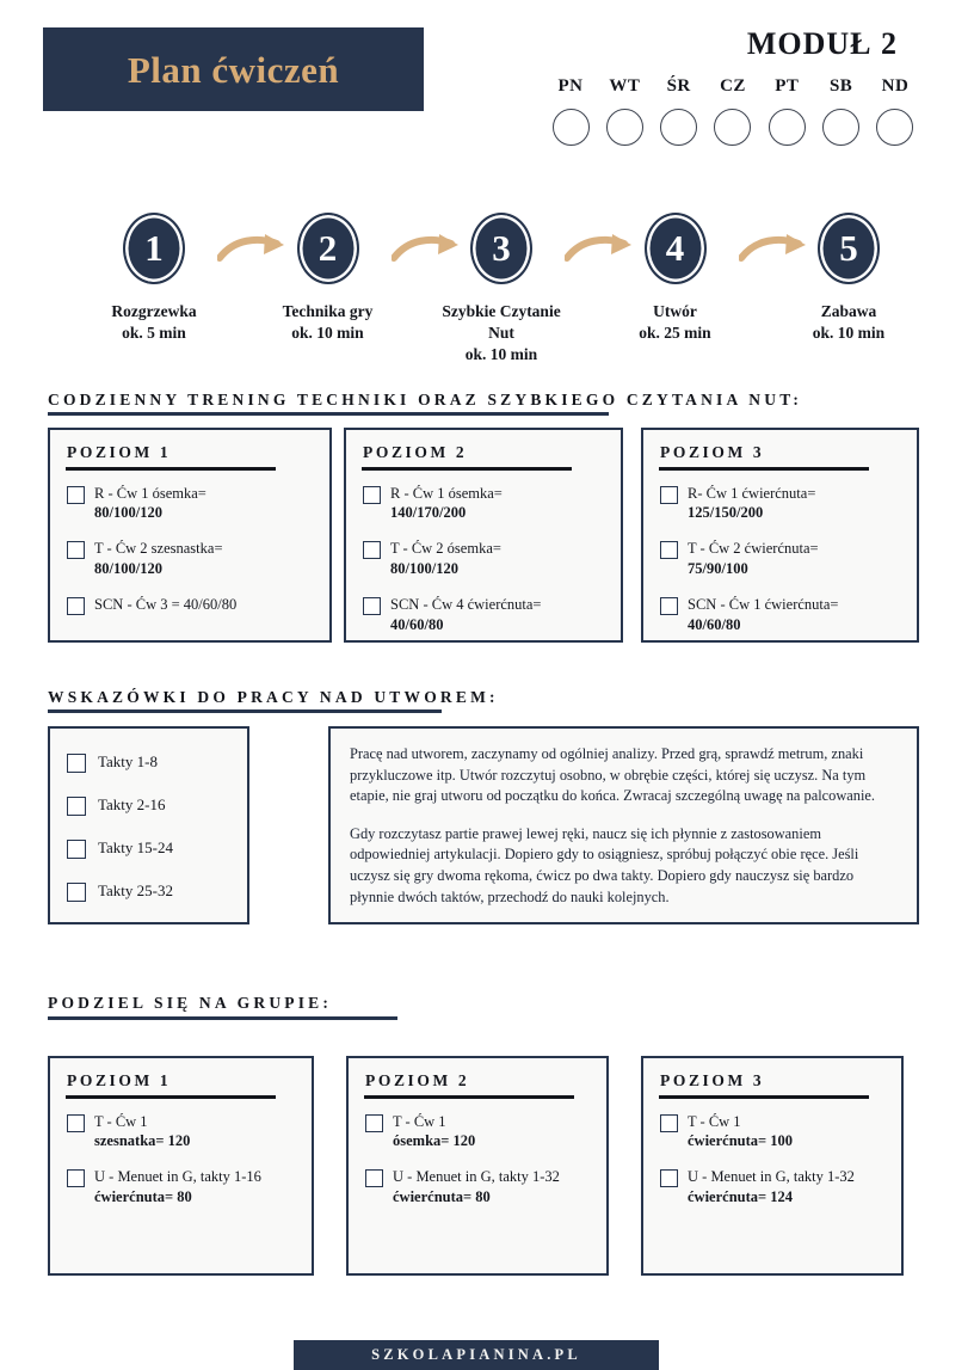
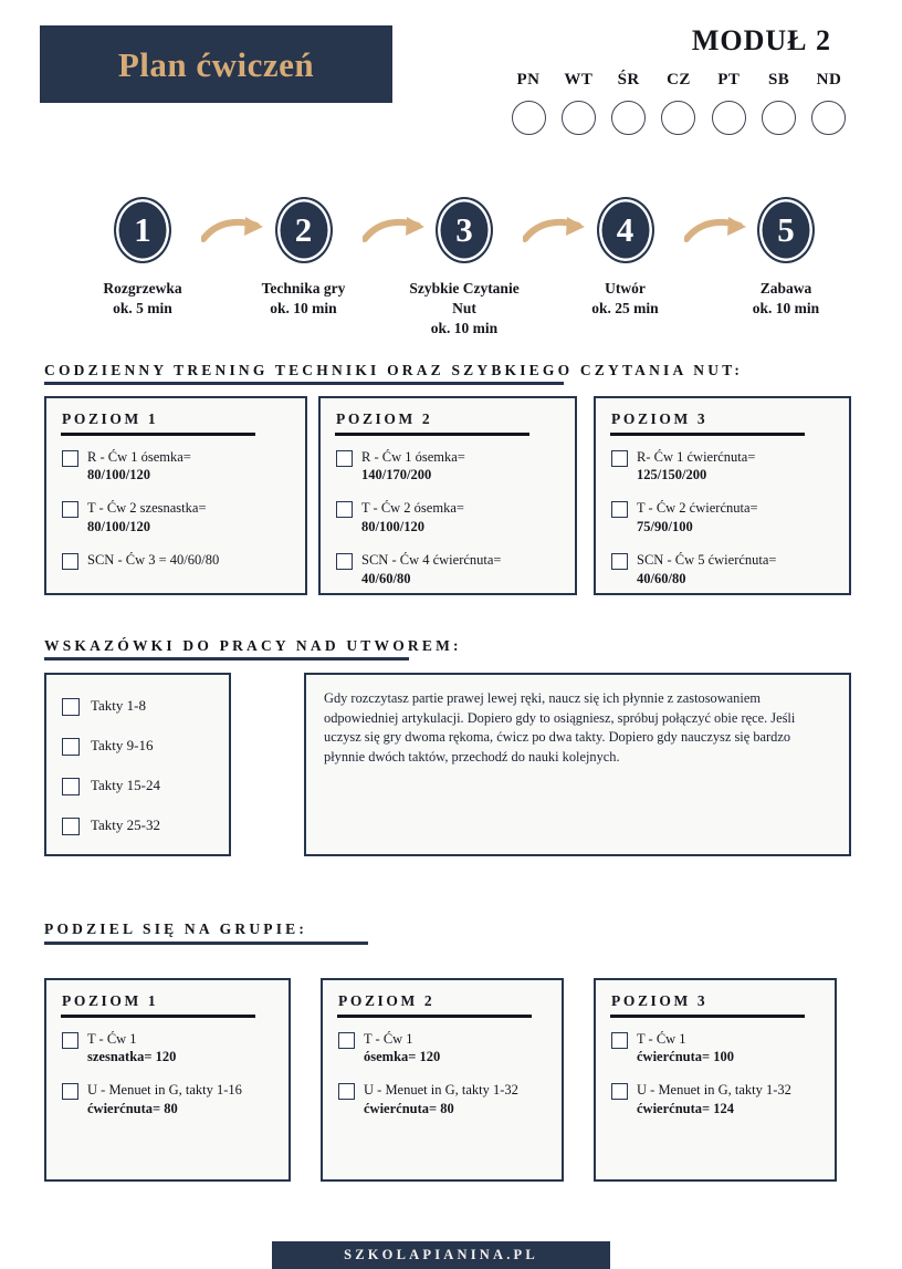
  Plan ćwiczeń
  MODUŁ 2
  PN
  WT
  ŚR
  CZ
  PT
  SB
  ND
  1
  Rozgrzewka
  ok. 5 min
  2
  Technika gry
  ok. 10 min
  3
  Szybkie Czytanie Nut
  ok. 10 min
  4
  Utwór
  ok. 25 min
  5
  Zabawa
  ok. 10 min
  CODZIENNY TRENING TECHNIKI ORAZ SZYBKIEGO CZYTANIA NUT:
  POZIOM 1
  R - Ćw 1 ósemka=
  80/100/120
  T - Ćw 2 szesnastka=
  80/100/120
  SCN - Ćw 3 = 40/60/80
  POZIOM 2
  R - Ćw 1 ósemka=
  140/170/200
  T - Ćw 2 ósemka=
  80/100/120
  SCN - Ćw 4 ćwierćnuta=
  40/60/80
  POZIOM 3
  R- Ćw 1 ćwierćnuta=
  125/150/200
  T - Ćw 2 ćwierćnuta=
  75/90/100
- SCN - Ćw 1 ćwierćnuta=
+ SCN - Ćw 5 ćwierćnuta=
  40/60/80
  WSKAZÓWKI DO PRACY NAD UTWOREM:
  Takty 1-8
- Takty 2-16
+ Takty 9-16
  Takty 15-24
  Takty 25-32
- Pracę nad utworem, zaczynamy od ogólniej analizy. Przed grą, sprawdź metrum, znaki przykluczowe itp. Utwór rozczytuj osobno, w obrębie części, której się uczysz. Na tym etapie, nie graj utworu od początku do końca. Zwracaj szczególną uwagę na palcowanie.
  Gdy rozczytasz partie prawej lewej ręki, naucz się ich płynnie z zastosowaniem odpowiedniej artykulacji. Dopiero gdy to osiągniesz, spróbuj połączyć obie ręce. Jeśli uczysz się gry dwoma rękoma, ćwicz po dwa takty. Dopiero gdy nauczysz się bardzo płynnie dwóch taktów, przechodź do nauki kolejnych.
  PODZIEL SIĘ NA GRUPIE:
  POZIOM 1
  T - Ćw 1
  szesnatka= 120
  U - Menuet in G, takty 1-16
  ćwierćnuta= 80
  POZIOM 2
  T - Ćw 1
  ósemka= 120
  U - Menuet in G, takty 1-32
  ćwierćnuta= 80
  POZIOM 3
  T - Ćw 1
  ćwierćnuta= 100
  U - Menuet in G, takty 1-32
  ćwierćnuta= 124
  SZKOLAPIANINA.PL
